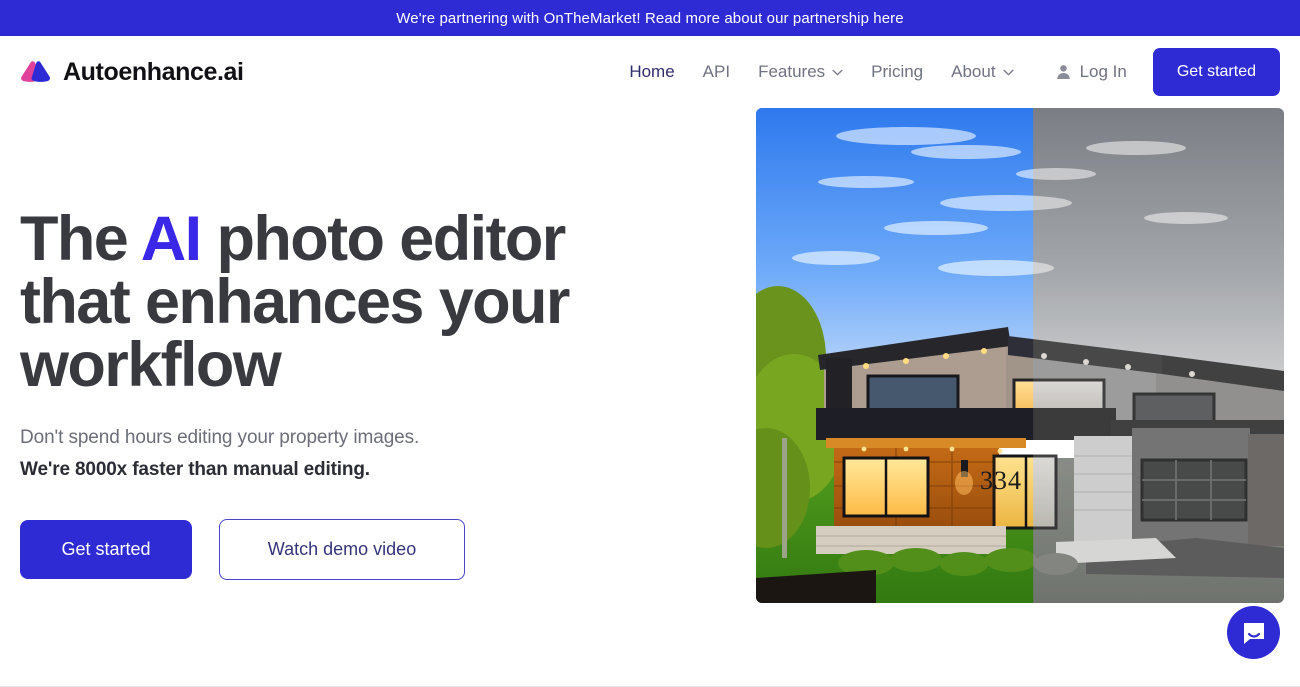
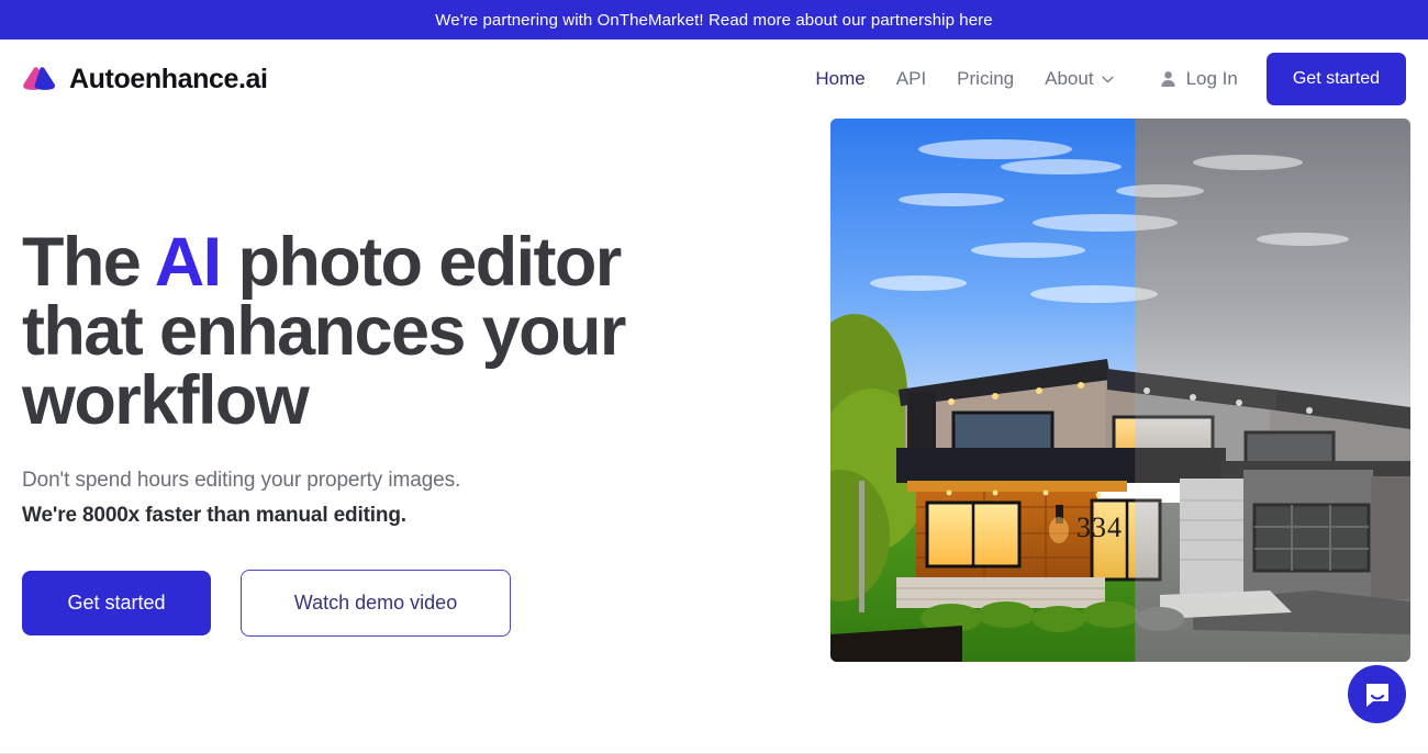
  We're partnering with OnTheMarket! Read more about our partnership here
  Autoenhance.ai
  Home
  API
- Features
  Pricing
  About
  Log In
  Get started
  The AI photo editor that enhances your workflow
  Don't spend hours editing your property images.
  We're 8000x faster than manual editing.
  Get started
  Watch demo video
  334
